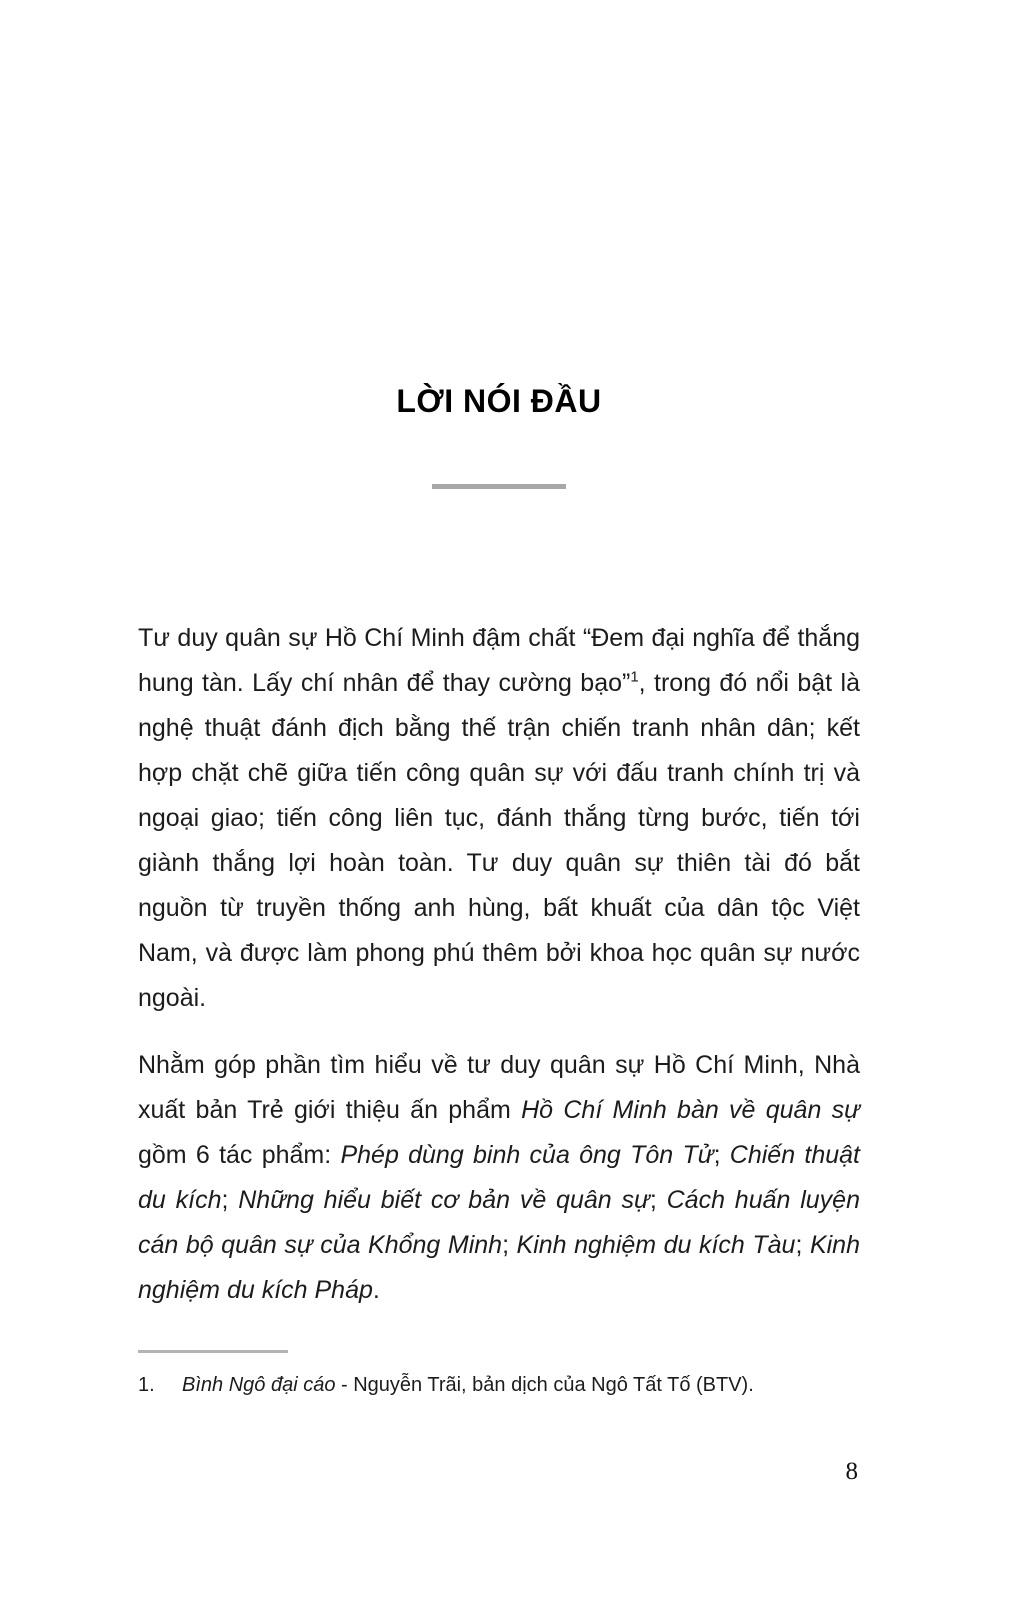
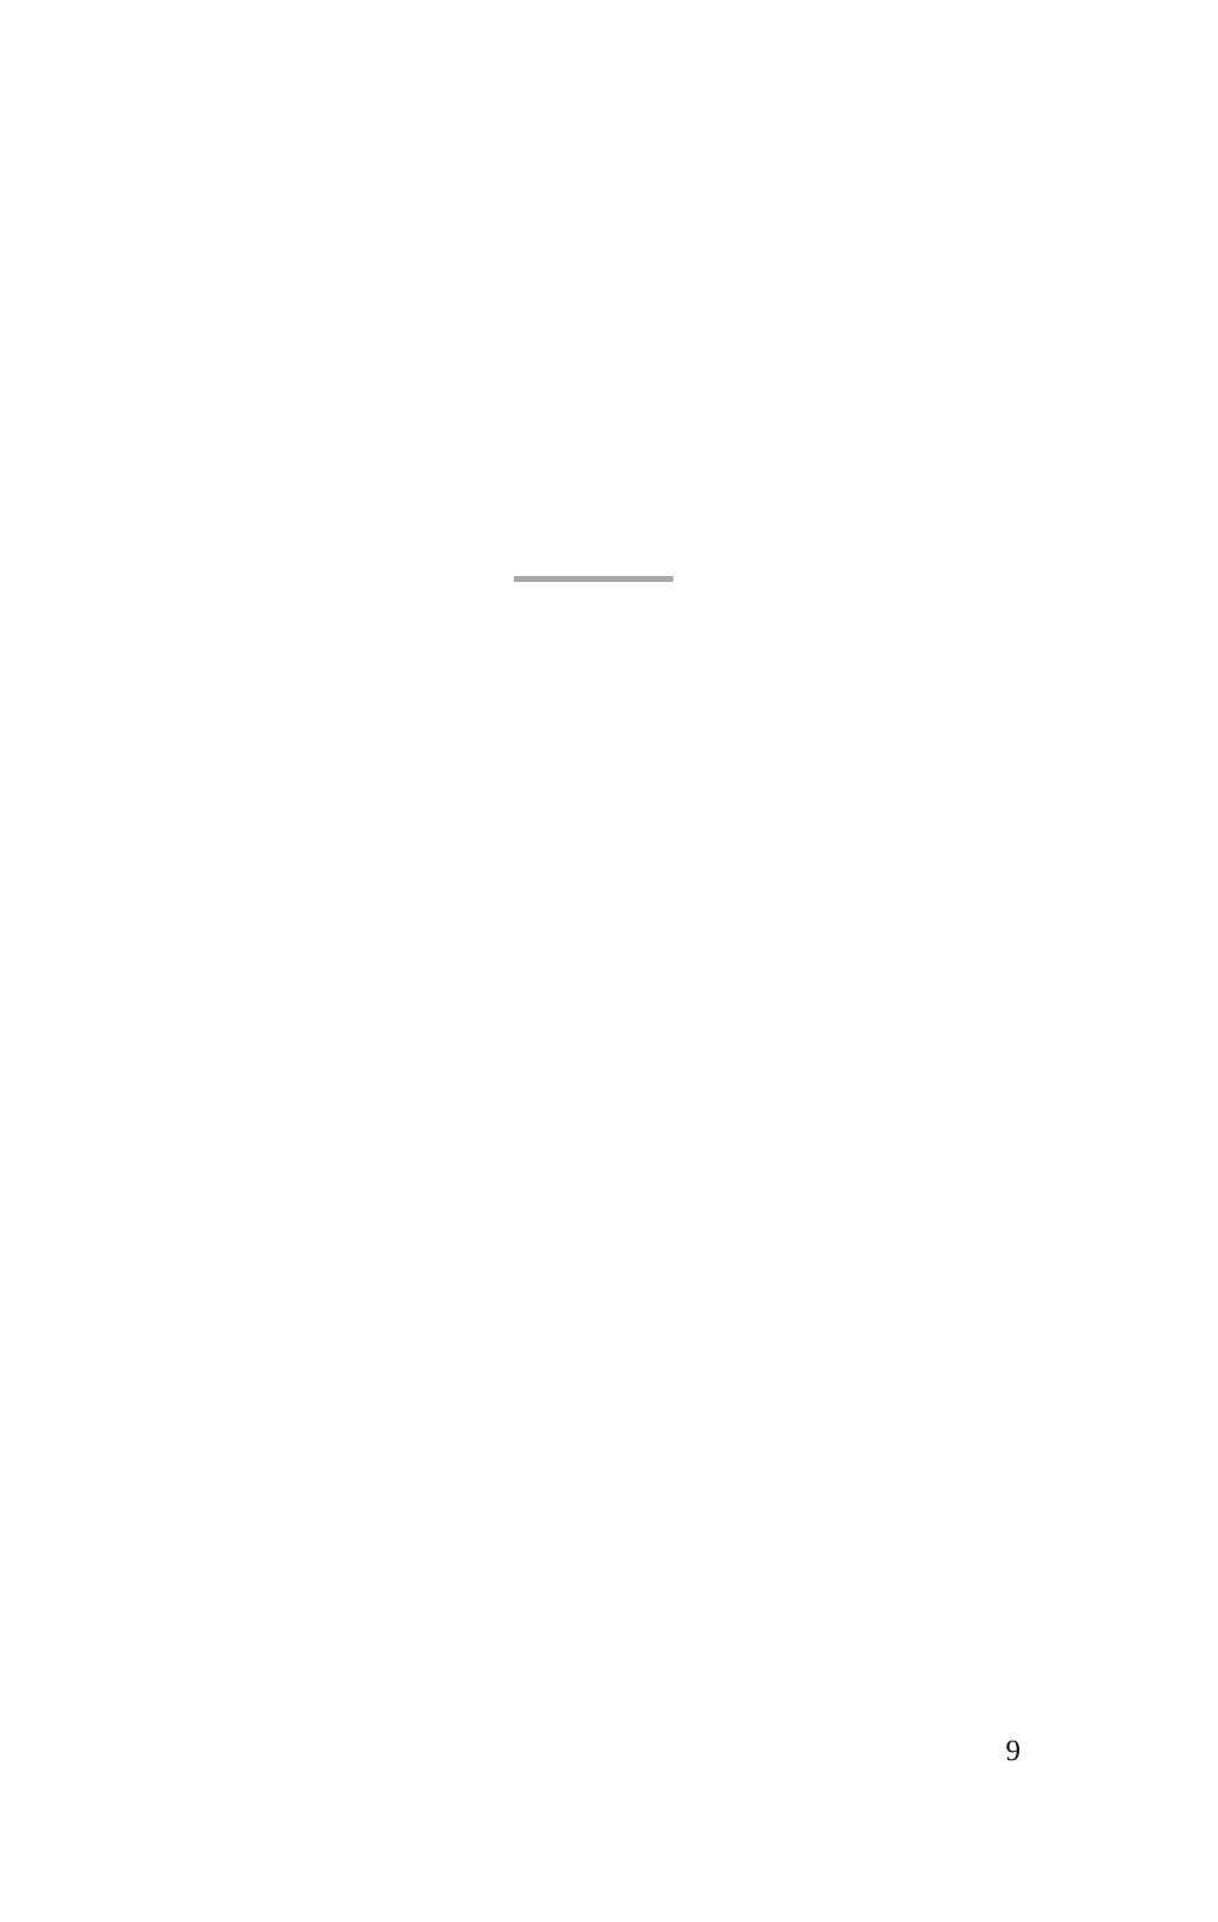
- LỜI NÓI ĐẦU
- Tư duy quân sự Hồ Chí Minh đậm chất “Đem đại nghĩa để thắng hung tàn. Lấy chí nhân để thay cường bạo”1, trong đó nổi bật là nghệ thuật đánh địch bằng thế trận chiến tranh nhân dân; kết hợp chặt chẽ giữa tiến công quân sự với đấu tranh chính trị và ngoại giao; tiến công liên tục, đánh thắng từng bước, tiến tới giành thắng lợi hoàn toàn. Tư duy quân sự thiên tài đó bắt nguồn từ truyền thống anh hùng, bất khuất của dân tộc Việt Nam, và được làm phong phú thêm bởi khoa học quân sự nước ngoài.
- Nhằm góp phần tìm hiểu về tư duy quân sự Hồ Chí Minh, Nhà xuất bản Trẻ giới thiệu ấn phẩm Hồ Chí Minh bàn về quân sự gồm 6 tác phẩm: Phép dùng binh của ông Tôn Tử; Chiến thuật du kích; Những hiểu biết cơ bản về quân sự; Cách huấn luyện cán bộ quân sự của Khổng Minh; Kinh nghiệm du kích Tàu; Kinh nghiệm du kích Pháp.
- 1.
- Bình Ngô đại cáo - Nguyễn Trãi, bản dịch của Ngô Tất Tố (BTV).
- 8
+ 9
